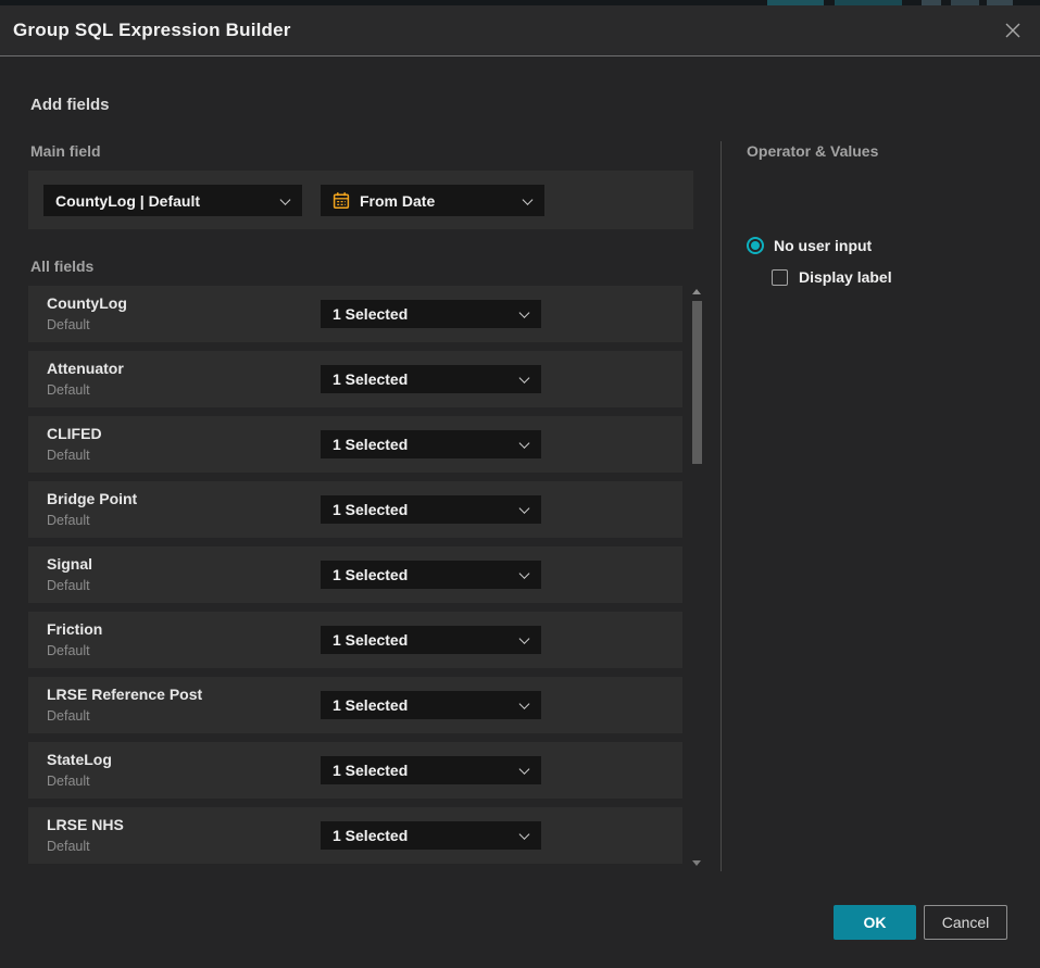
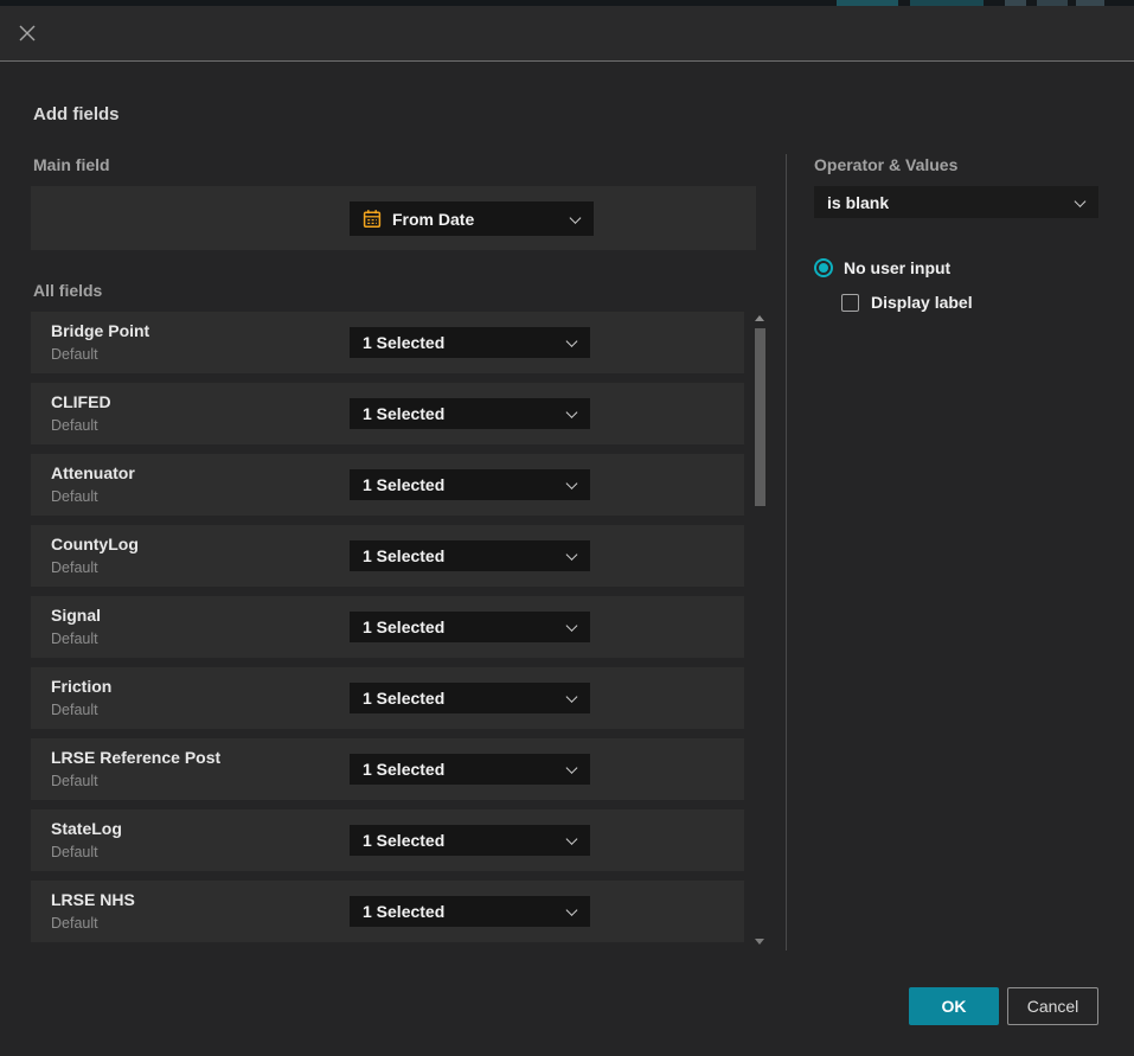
- Group SQL Expression Builder
  Add fields
  Main field
- CountyLog | Default
  From Date
  All fields
- CountyLog
+ Bridge Point
  Default
  1 Selected
- Attenuator
+ CLIFED
  Default
  1 Selected
- CLIFED
+ Attenuator
  Default
  1 Selected
- Bridge Point
+ CountyLog
  Default
  1 Selected
  Signal
  Default
  1 Selected
  Friction
  Default
  1 Selected
  LRSE Reference Post
  Default
  1 Selected
  StateLog
  Default
  1 Selected
  LRSE NHS
  Default
  1 Selected
  Operator & Values
+ is blank
  No user input
  Display label
  OK
  Cancel
